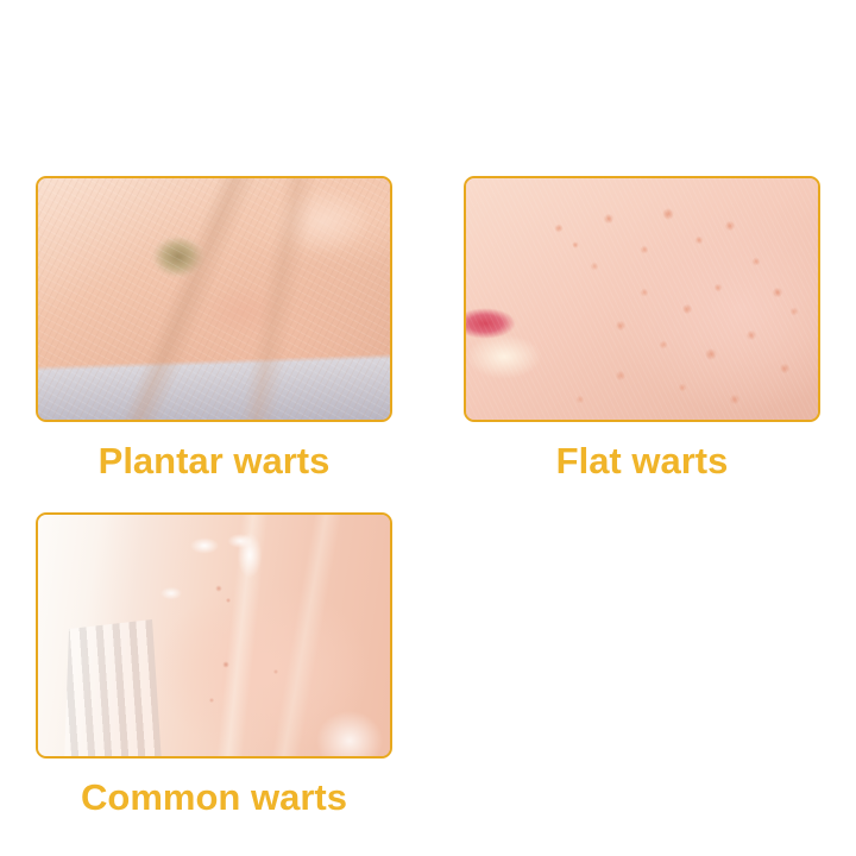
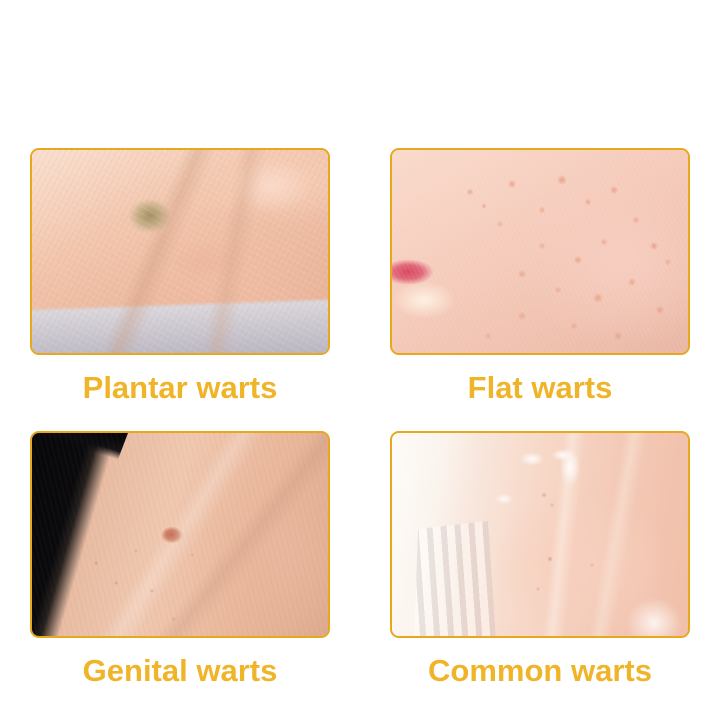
  Plantar warts
  Flat warts
+ Genital warts
  Common warts
